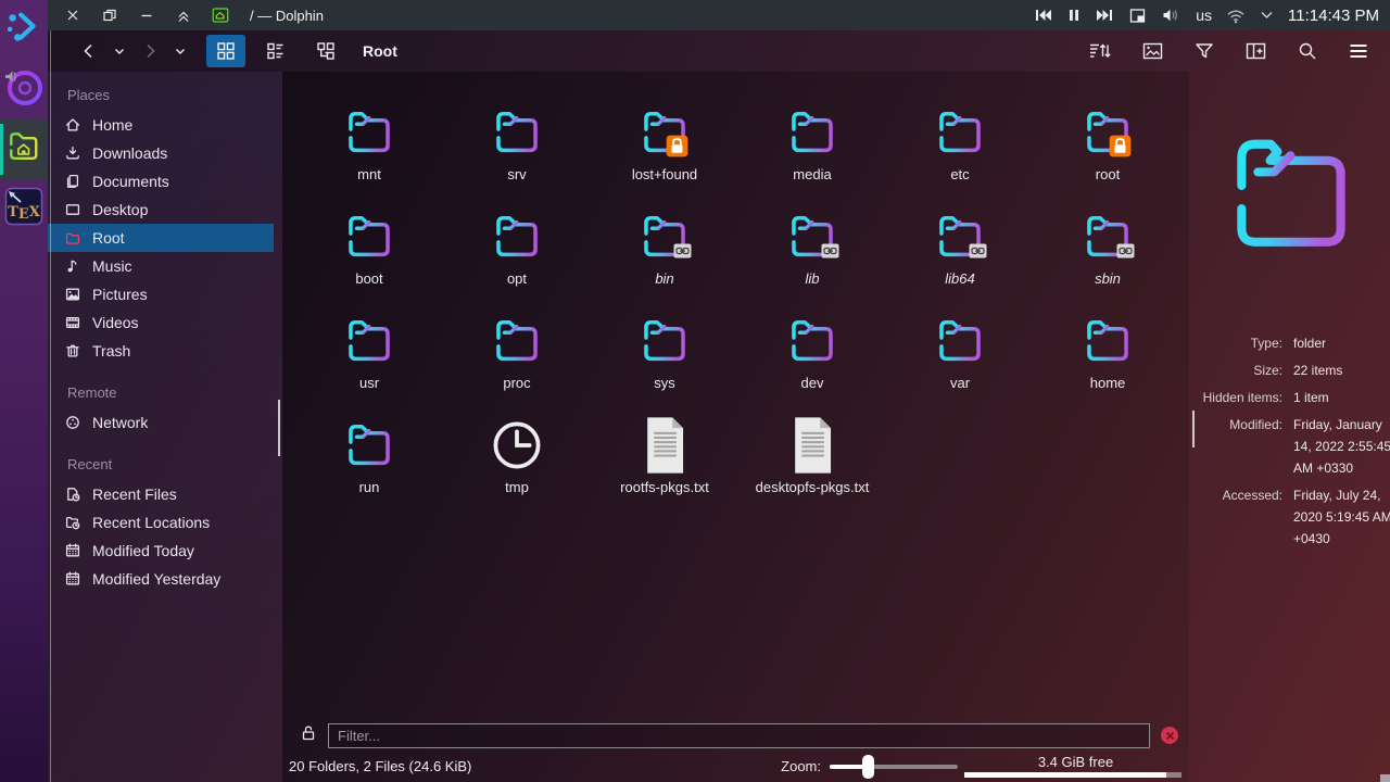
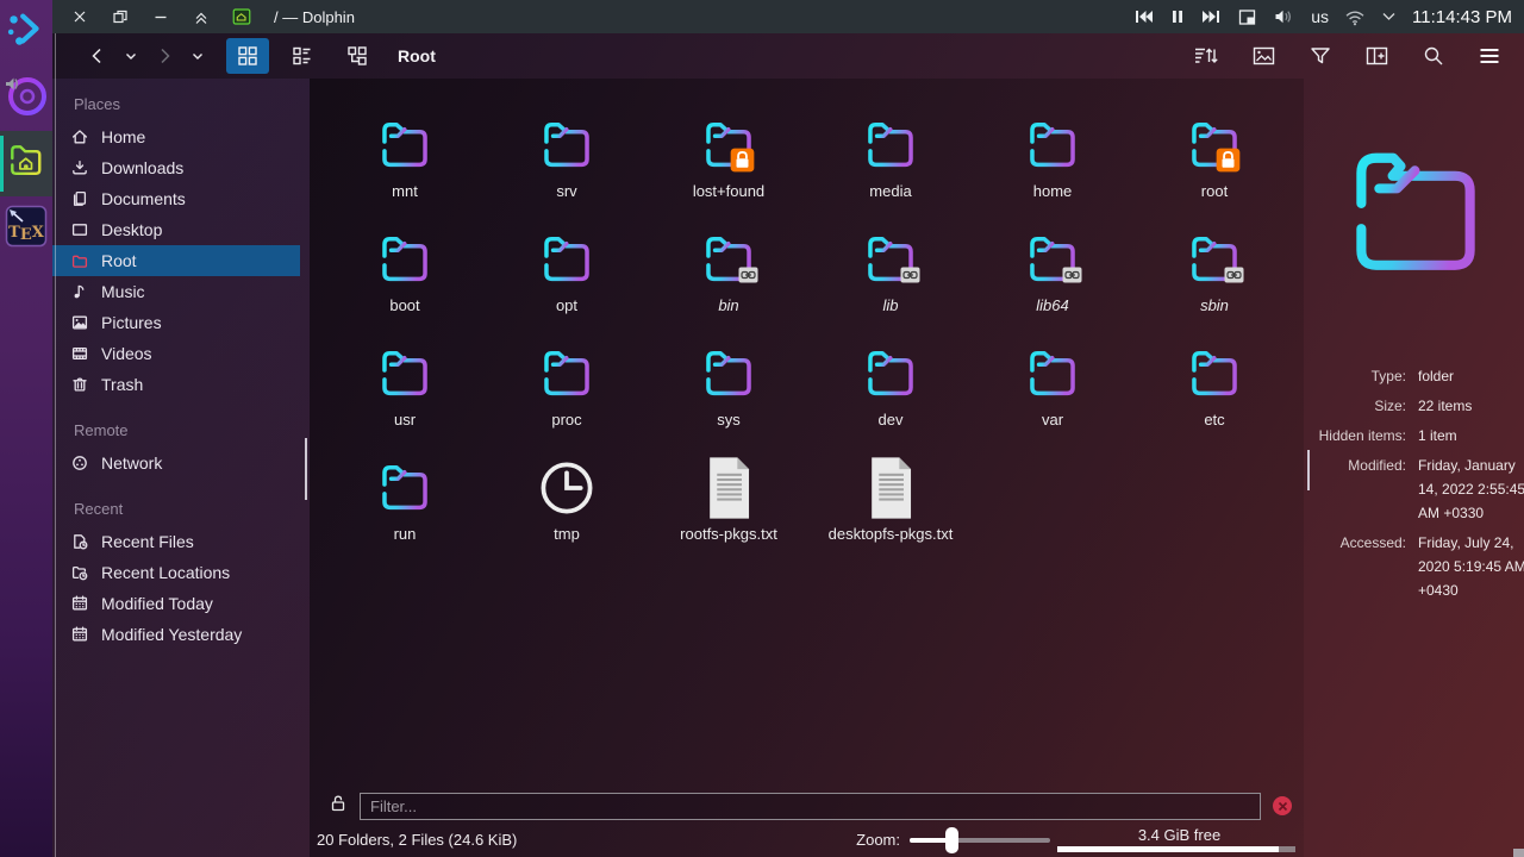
  TEX
  / — Dolphin
  us
  11:14:43 PM
  Root
  Places
  Home
  Downloads
  Documents
  Desktop
  Root
  Music
  Pictures
  Videos
  Trash
  Remote
  Network
  Recent
  Recent Files
  Recent Locations
  Modified Today
  Modified Yesterday
  mnt
  srv
  lost+found
  media
- etc
+ home
  root
  boot
  opt
  bin
  lib
  lib64
  sbin
  usr
  proc
  sys
  dev
  var
- home
+ etc
  run
  tmp
  rootfs-pkgs.txt
  desktopfs-pkgs.txt
  Filter...
  20 Folders, 2 Files (24.6 KiB)
  Zoom:
  3.4 GiB free
  Type:
  folder
  Size:
  22 items
  Hidden items:
  1 item
  Modified:
  Friday, January 14, 2022 2:55:45 AM +0330
  Accessed:
  Friday, July 24, 2020 5:19:45 AM +0430
